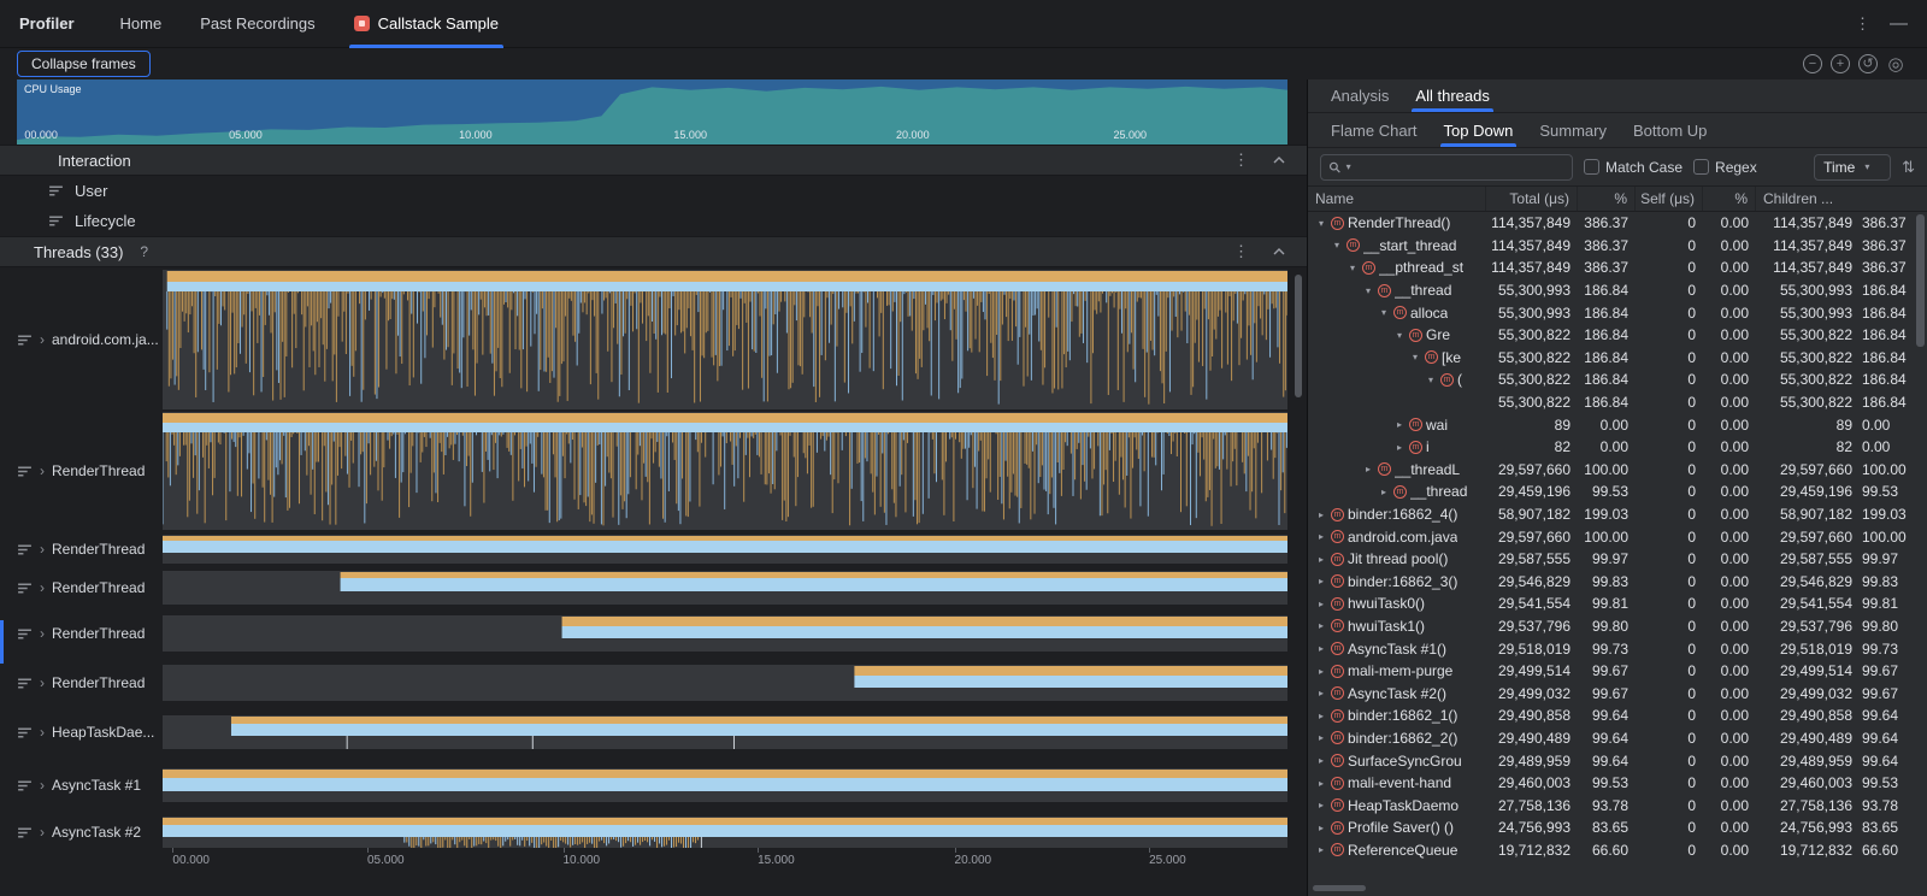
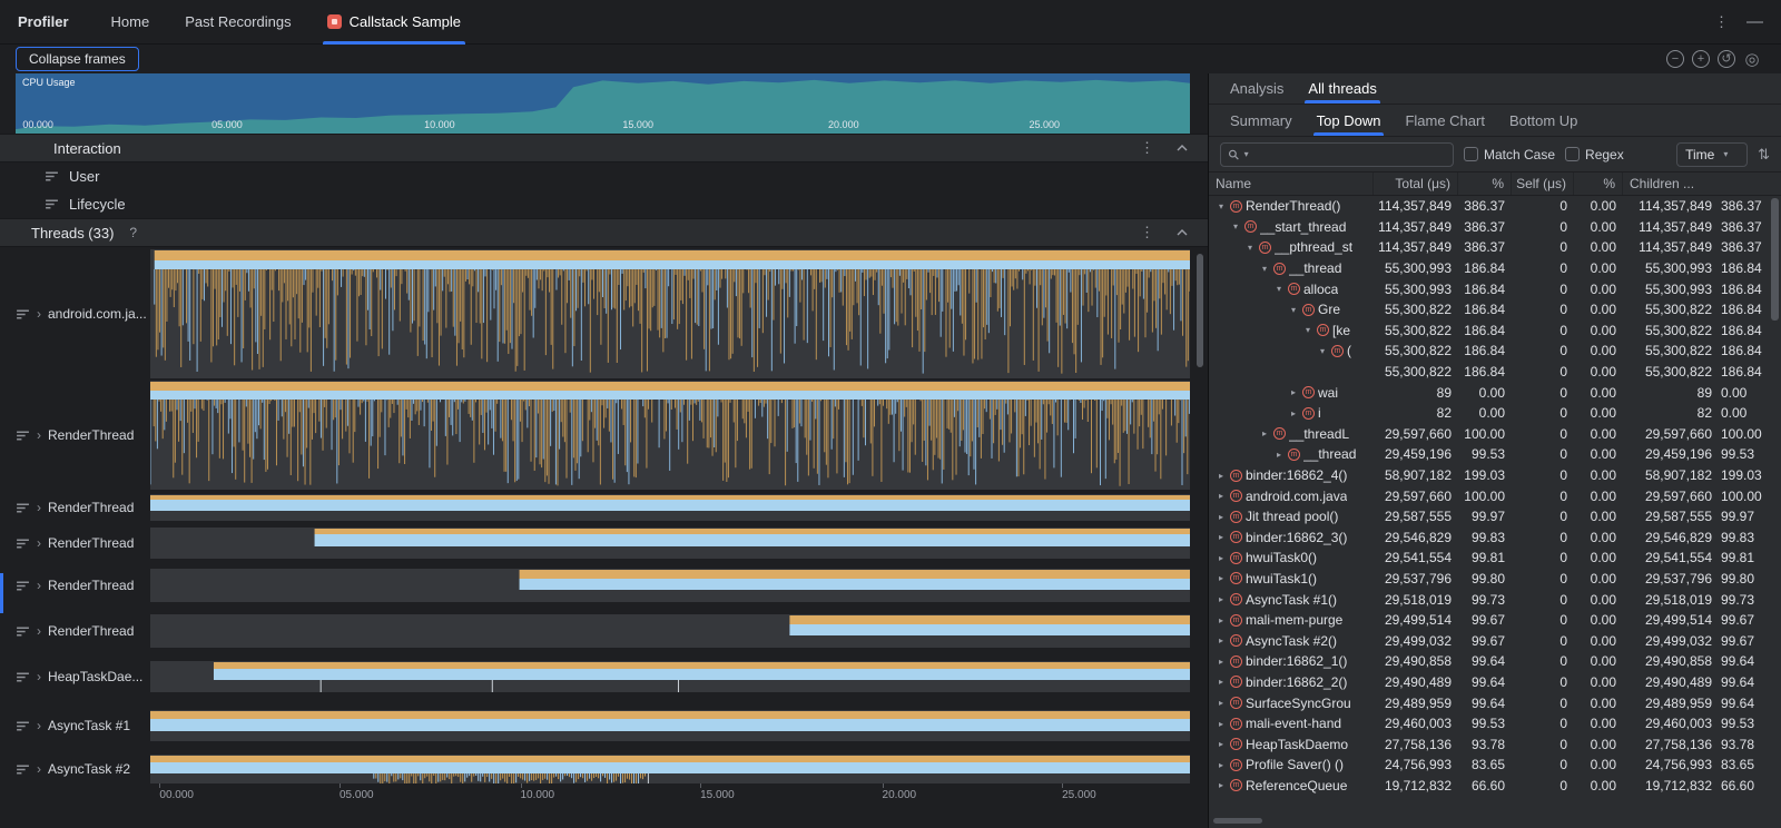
  Profiler
  Home
  Past Recordings
  Callstack Sample
  ⋮
  —
  Collapse frames
  −
  +
  ↺
  ◎
  CPU Usage
  00.000
  05.000
  10.000
  15.000
  20.000
  25.000
  Interaction
  ⋮
  User
  Lifecycle
  Threads (33)
  ?
  ⋮
  ›
  android.com.ja...
  ›
  RenderThread
  ›
  RenderThread
  ›
  RenderThread
  ›
  RenderThread
  ›
  RenderThread
  ›
  HeapTaskDae...
  ›
  AsyncTask #1
  ›
  AsyncTask #2
  00.000
  05.000
  10.000
  15.000
  20.000
  25.000
  Analysis
  All threads
- Flame Chart
+ Summary
  Top Down
- Summary
+ Flame Chart
  Bottom Up
  ▾
  Match Case
  Regex
  Time
  ▾
  ⇅
  Name
  Total (μs)
  %
  Self (μs)
  %
  Children ...
  ▾
  RenderThread()
  114,357,849
  386.37
  0
  0.00
  114,357,849
  386.37
  ▾
  __start_thread
  114,357,849
  386.37
  0
  0.00
  114,357,849
  386.37
  ▾
  __pthread_st
  114,357,849
  386.37
  0
  0.00
  114,357,849
  386.37
  ▾
  __thread
  55,300,993
  186.84
  0
  0.00
  55,300,993
  186.84
  ▾
  alloca
  55,300,993
  186.84
  0
  0.00
  55,300,993
  186.84
  ▾
  Gre
  55,300,822
  186.84
  0
  0.00
  55,300,822
  186.84
  ▾
  [ke
  55,300,822
  186.84
  0
  0.00
  55,300,822
  186.84
  ▾
  (
  55,300,822
  186.84
  0
  0.00
  55,300,822
  186.84
  55,300,822
  186.84
  0
  0.00
  55,300,822
  186.84
  ▸
  wai
  89
  0.00
  0
  0.00
  89
  0.00
  ▸
  i
  82
  0.00
  0
  0.00
  82
  0.00
  ▸
  __threadL
  29,597,660
  100.00
  0
  0.00
  29,597,660
  100.00
  ▸
  __thread
  29,459,196
  99.53
  0
  0.00
  29,459,196
  99.53
  ▸
  binder:16862_4()
  58,907,182
  199.03
  0
  0.00
  58,907,182
  199.03
  ▸
  android.com.java
  29,597,660
  100.00
  0
  0.00
  29,597,660
  100.00
  ▸
  Jit thread pool()
  29,587,555
  99.97
  0
  0.00
  29,587,555
  99.97
  ▸
  binder:16862_3()
  29,546,829
  99.83
  0
  0.00
  29,546,829
  99.83
  ▸
  hwuiTask0()
  29,541,554
  99.81
  0
  0.00
  29,541,554
  99.81
  ▸
  hwuiTask1()
  29,537,796
  99.80
  0
  0.00
  29,537,796
  99.80
  ▸
  AsyncTask #1()
  29,518,019
  99.73
  0
  0.00
  29,518,019
  99.73
  ▸
  mali-mem-purge
  29,499,514
  99.67
  0
  0.00
  29,499,514
  99.67
  ▸
  AsyncTask #2()
  29,499,032
  99.67
  0
  0.00
  29,499,032
  99.67
  ▸
  binder:16862_1()
  29,490,858
  99.64
  0
  0.00
  29,490,858
  99.64
  ▸
  binder:16862_2()
  29,490,489
  99.64
  0
  0.00
  29,490,489
  99.64
  ▸
  SurfaceSyncGrou
  29,489,959
  99.64
  0
  0.00
  29,489,959
  99.64
  ▸
  mali-event-hand
  29,460,003
  99.53
  0
  0.00
  29,460,003
  99.53
  ▸
  HeapTaskDaemo
  27,758,136
  93.78
  0
  0.00
  27,758,136
  93.78
  ▸
  Profile Saver() ()
  24,756,993
  83.65
  0
  0.00
  24,756,993
  83.65
  ▸
  ReferenceQueue
  19,712,832
  66.60
  0
  0.00
  19,712,832
  66.60
